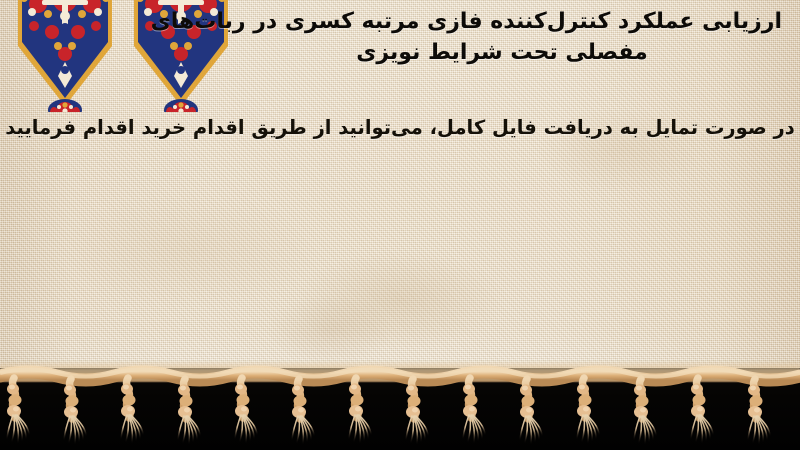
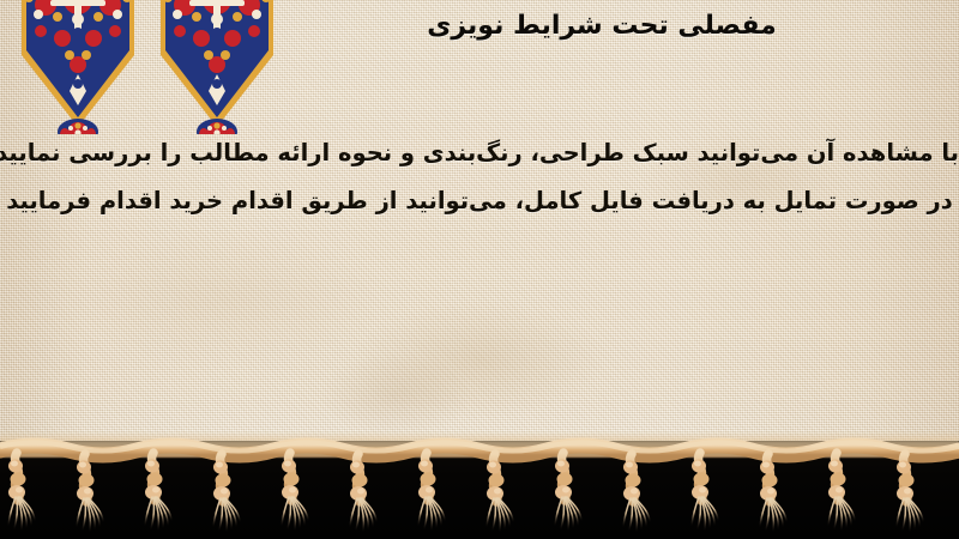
- ارزیابی عملکرد کنترل‌کننده فازی مرتبه کسری در ربات‌های
  مفصلی تحت شرایط نویزی
+ با مشاهده آن می‌توانید سبک طراحی، رنگ‌بندی و نحوه ارائه مطالب را بررسی نمایید
  در صورت تمایل به دریافت فایل کامل، می‌توانید از طریق اقدام خرید اقدام فرمایید
